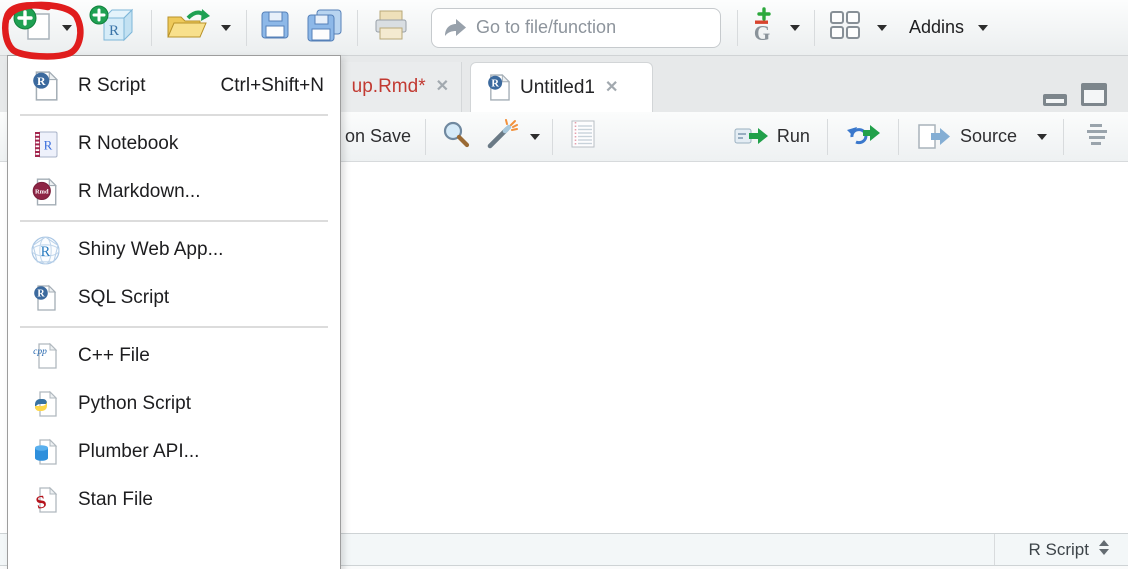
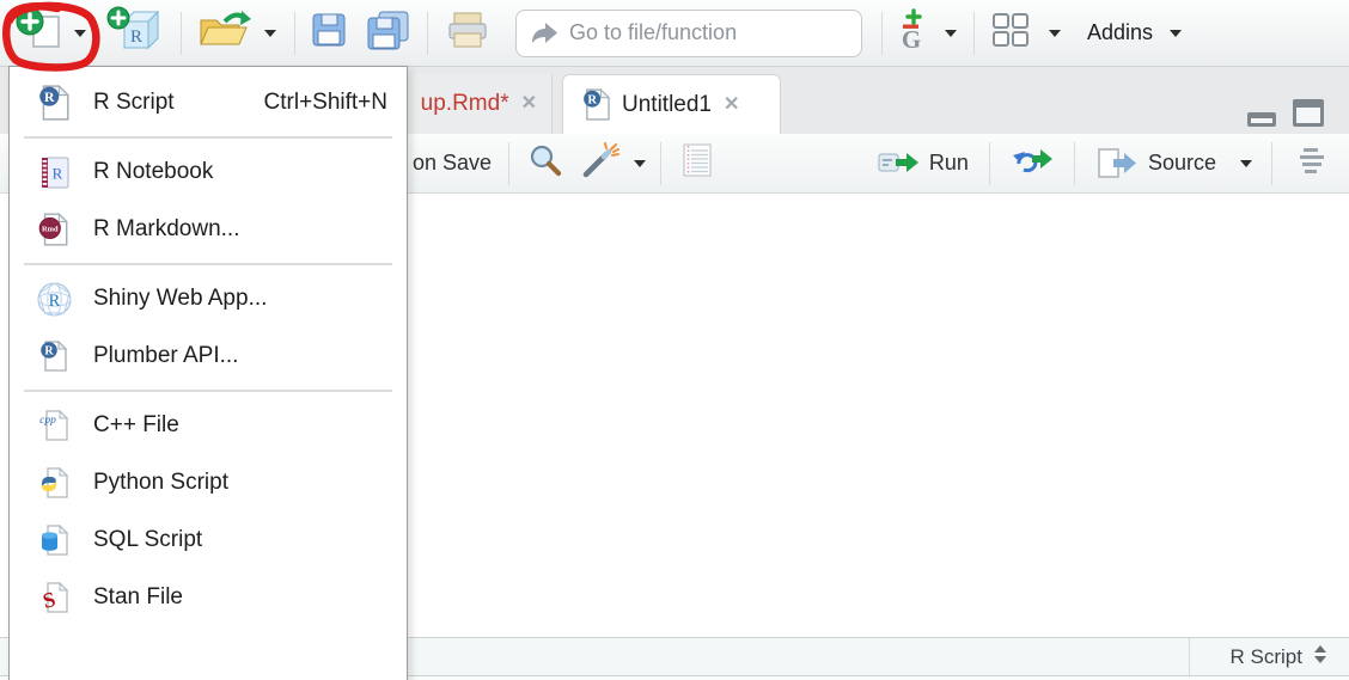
  R
  Go to file/function
  G
  Addins
  up.Rmd*
  R
  Untitled1
  on Save
  Run
  Source
  R Script
  R
  R Script
  Ctrl+Shift+N
  R
  R Notebook
  R Markdown...
  R
  Shiny Web App...
  R
- SQL Script
+ Plumber API...
  cpp
  C++ File
  Python Script
- Plumber API...
+ SQL Script
  Stan File
